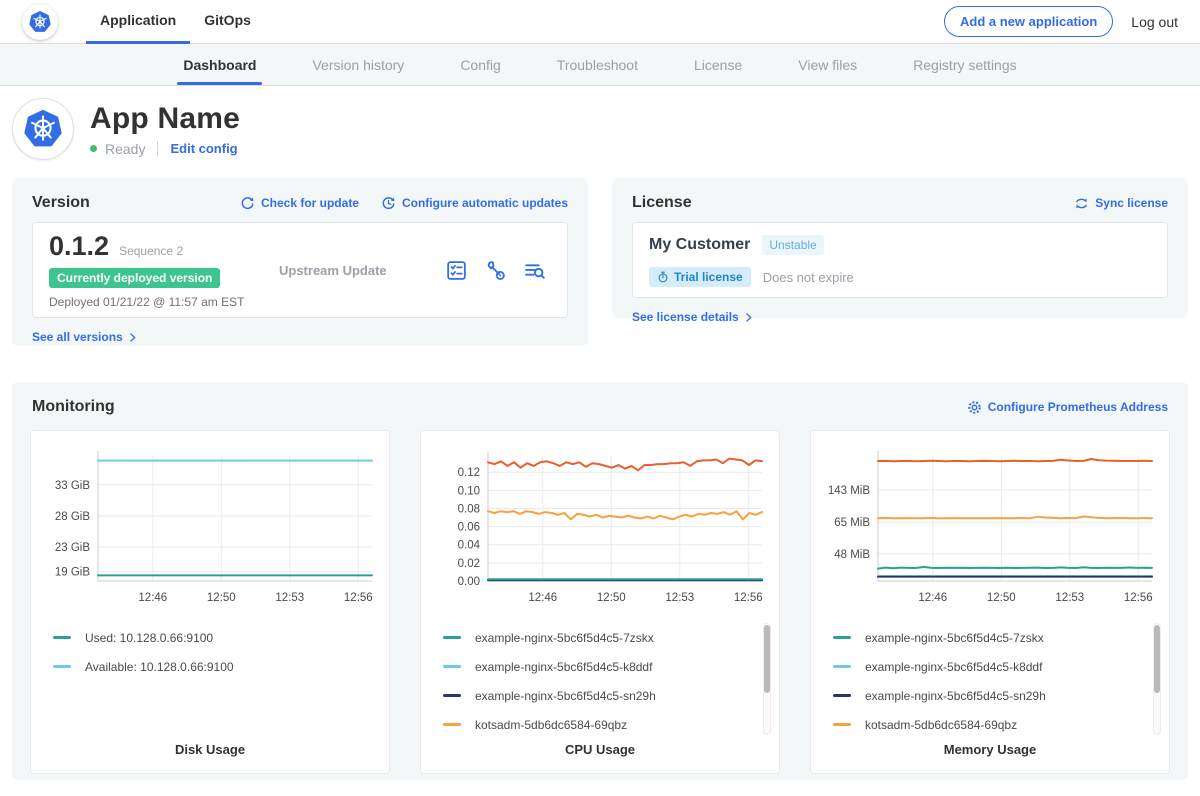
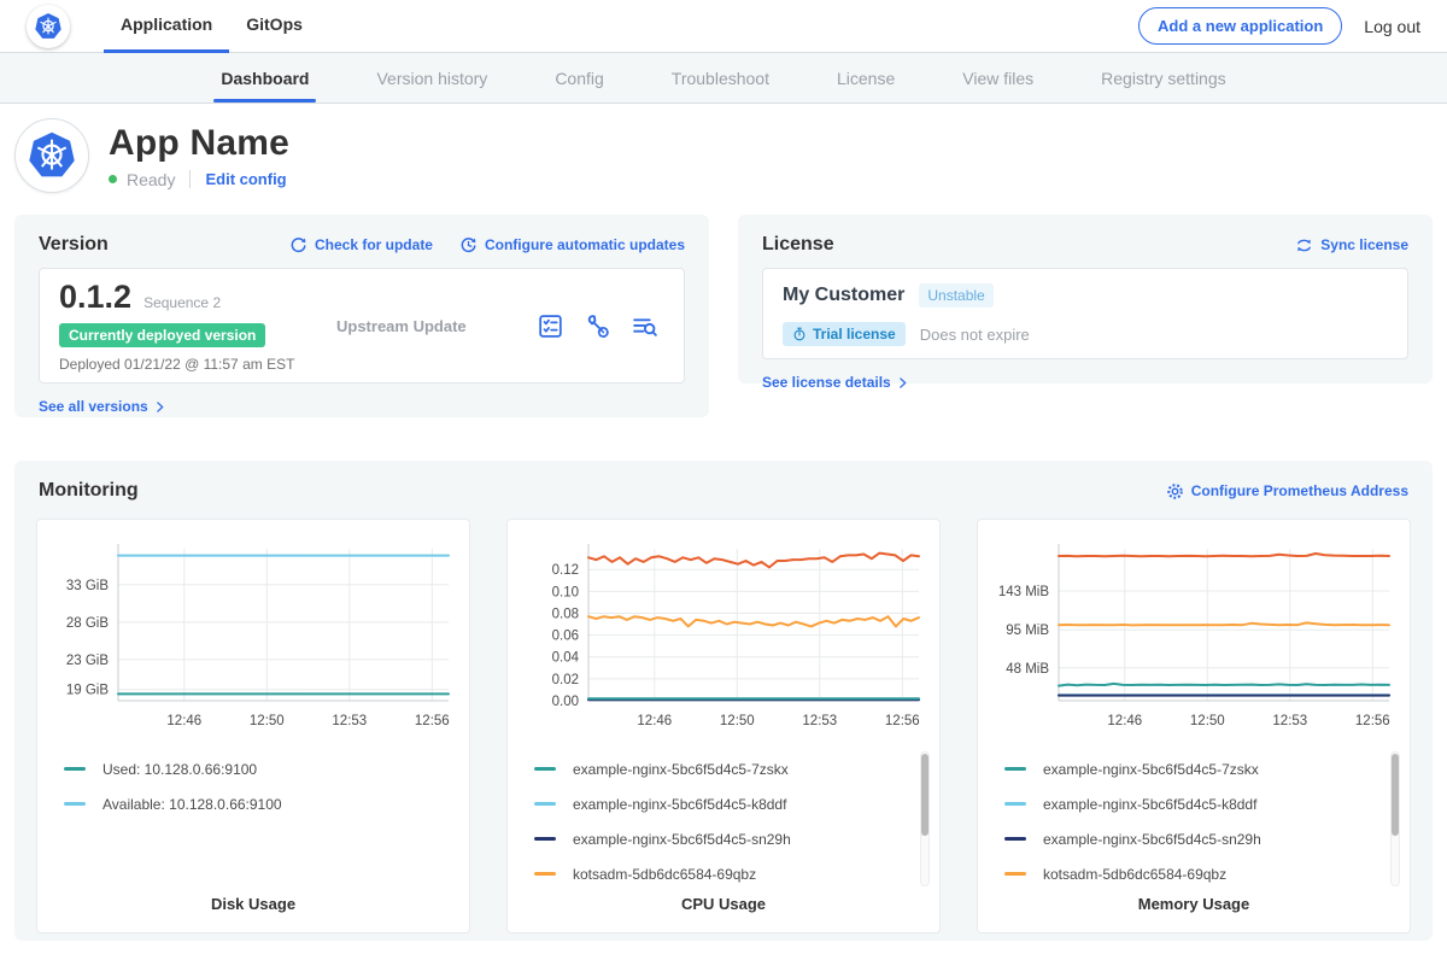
  Application
  GitOps
  Add a new application
  Log out
  Dashboard
  Version history
  Config
  Troubleshoot
  License
  View files
  Registry settings
  App Name
  Ready
  Edit config
  Version
  Check for update
  Configure automatic updates
  0.1.2
  Sequence 2
  Currently deployed version
  Deployed 01/21/22 @ 11:57 am EST
  Upstream Update
  See all versions
  License
  Sync license
  My Customer
  Unstable
  Trial license
  Does not expire
  See license details
  Monitoring
  Configure Prometheus Address
  19 GiB
  23 GiB
  28 GiB
  33 GiB
  12:46
  12:50
  12:53
  12:56
  Used: 10.128.0.66:9100
  Available: 10.128.0.66:9100
  Disk Usage
  0.00
  0.02
  0.04
  0.06
  0.08
  0.10
  0.12
  12:46
  12:50
  12:53
  12:56
  example-nginx-5bc6f5d4c5-7zskx
  example-nginx-5bc6f5d4c5-k8ddf
  example-nginx-5bc6f5d4c5-sn29h
  kotsadm-5db6dc6584-69qbz
  CPU Usage
  48 MiB
- 65 MiB
+ 95 MiB
  143 MiB
  12:46
  12:50
  12:53
  12:56
  example-nginx-5bc6f5d4c5-7zskx
  example-nginx-5bc6f5d4c5-k8ddf
  example-nginx-5bc6f5d4c5-sn29h
  kotsadm-5db6dc6584-69qbz
  Memory Usage
